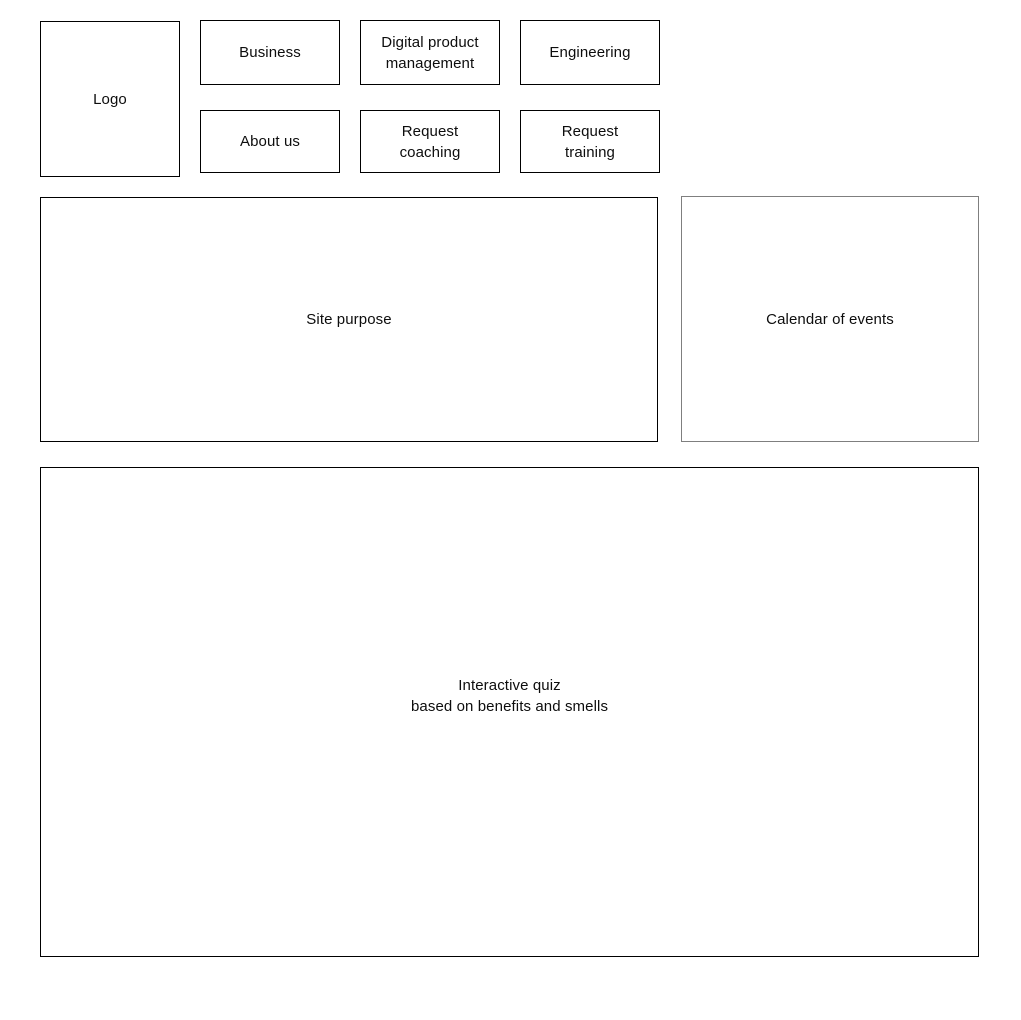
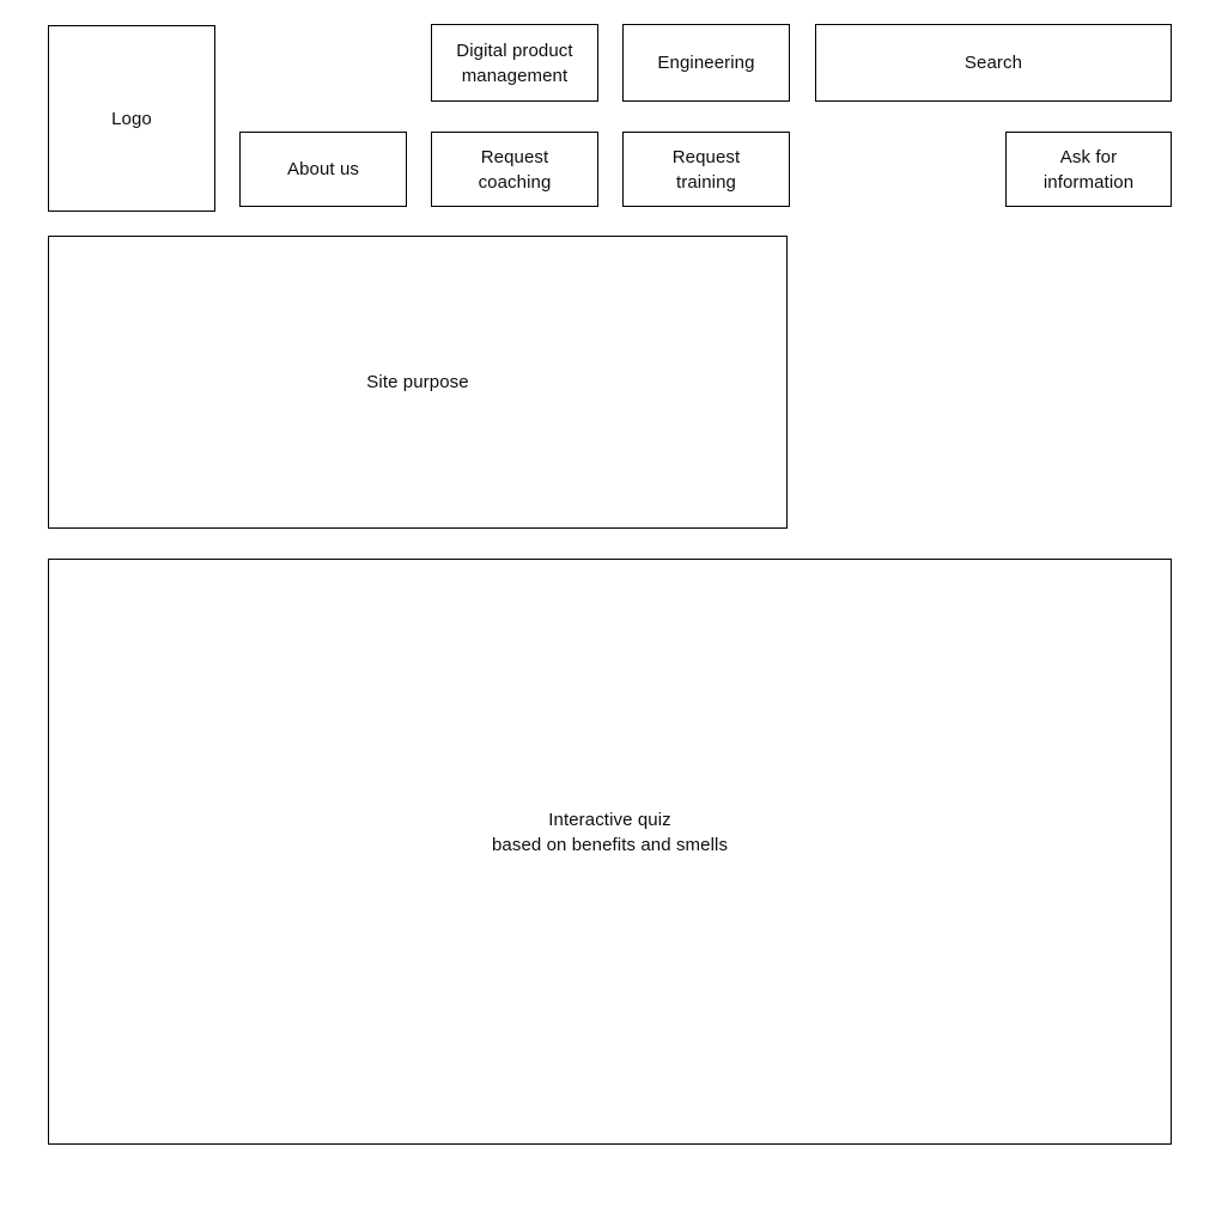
  Logo
- Business
  Digital product
  management
  Engineering
+ Search
  About us
  Request
  coaching
  Request
  training
+ Ask for
+ information
  Site purpose
- Calendar of events
  Interactive quiz
  based on benefits and smells
